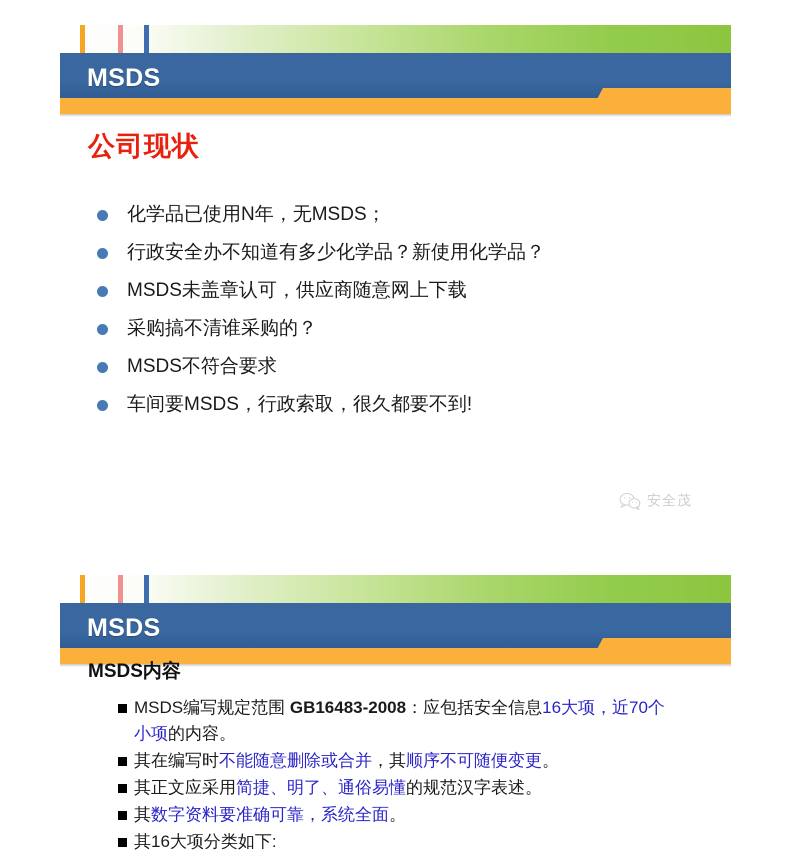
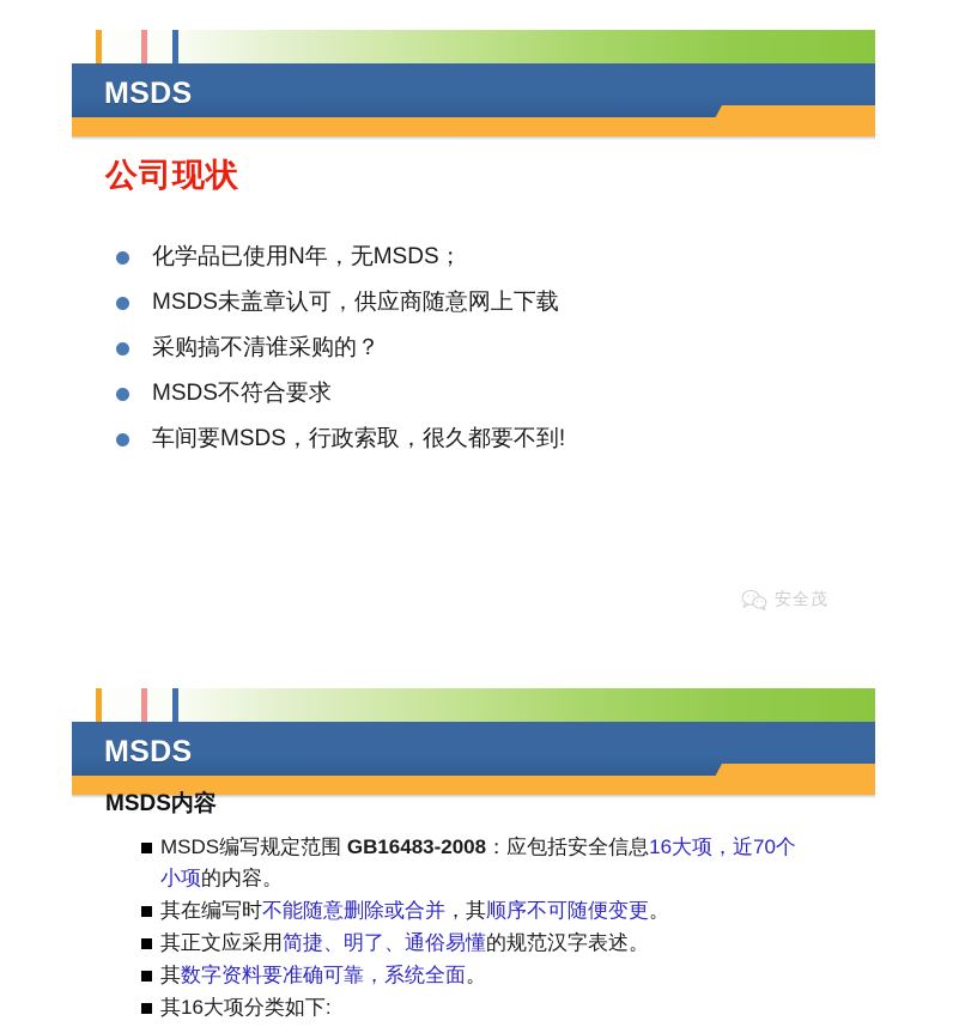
  MSDS
  公司现状
  化学品已使用N年，无MSDS；
- 行政安全办不知道有多少化学品？新使用化学品？
  MSDS未盖章认可，供应商随意网上下载
  采购搞不清谁采购的？
  MSDS不符合要求
  车间要MSDS，行政索取，很久都要不到!
  安全茂
  MSDS
  MSDS内容
  MSDS编写规定范围 GB16483-2008：应包括安全信息16大项，近70个小项的内容。
  其在编写时不能随意删除或合并，其顺序不可随便变更。
  其正文应采用简捷、明了、通俗易懂的规范汉字表述。
  其数字资料要准确可靠，系统全面。
  其16大项分类如下:
